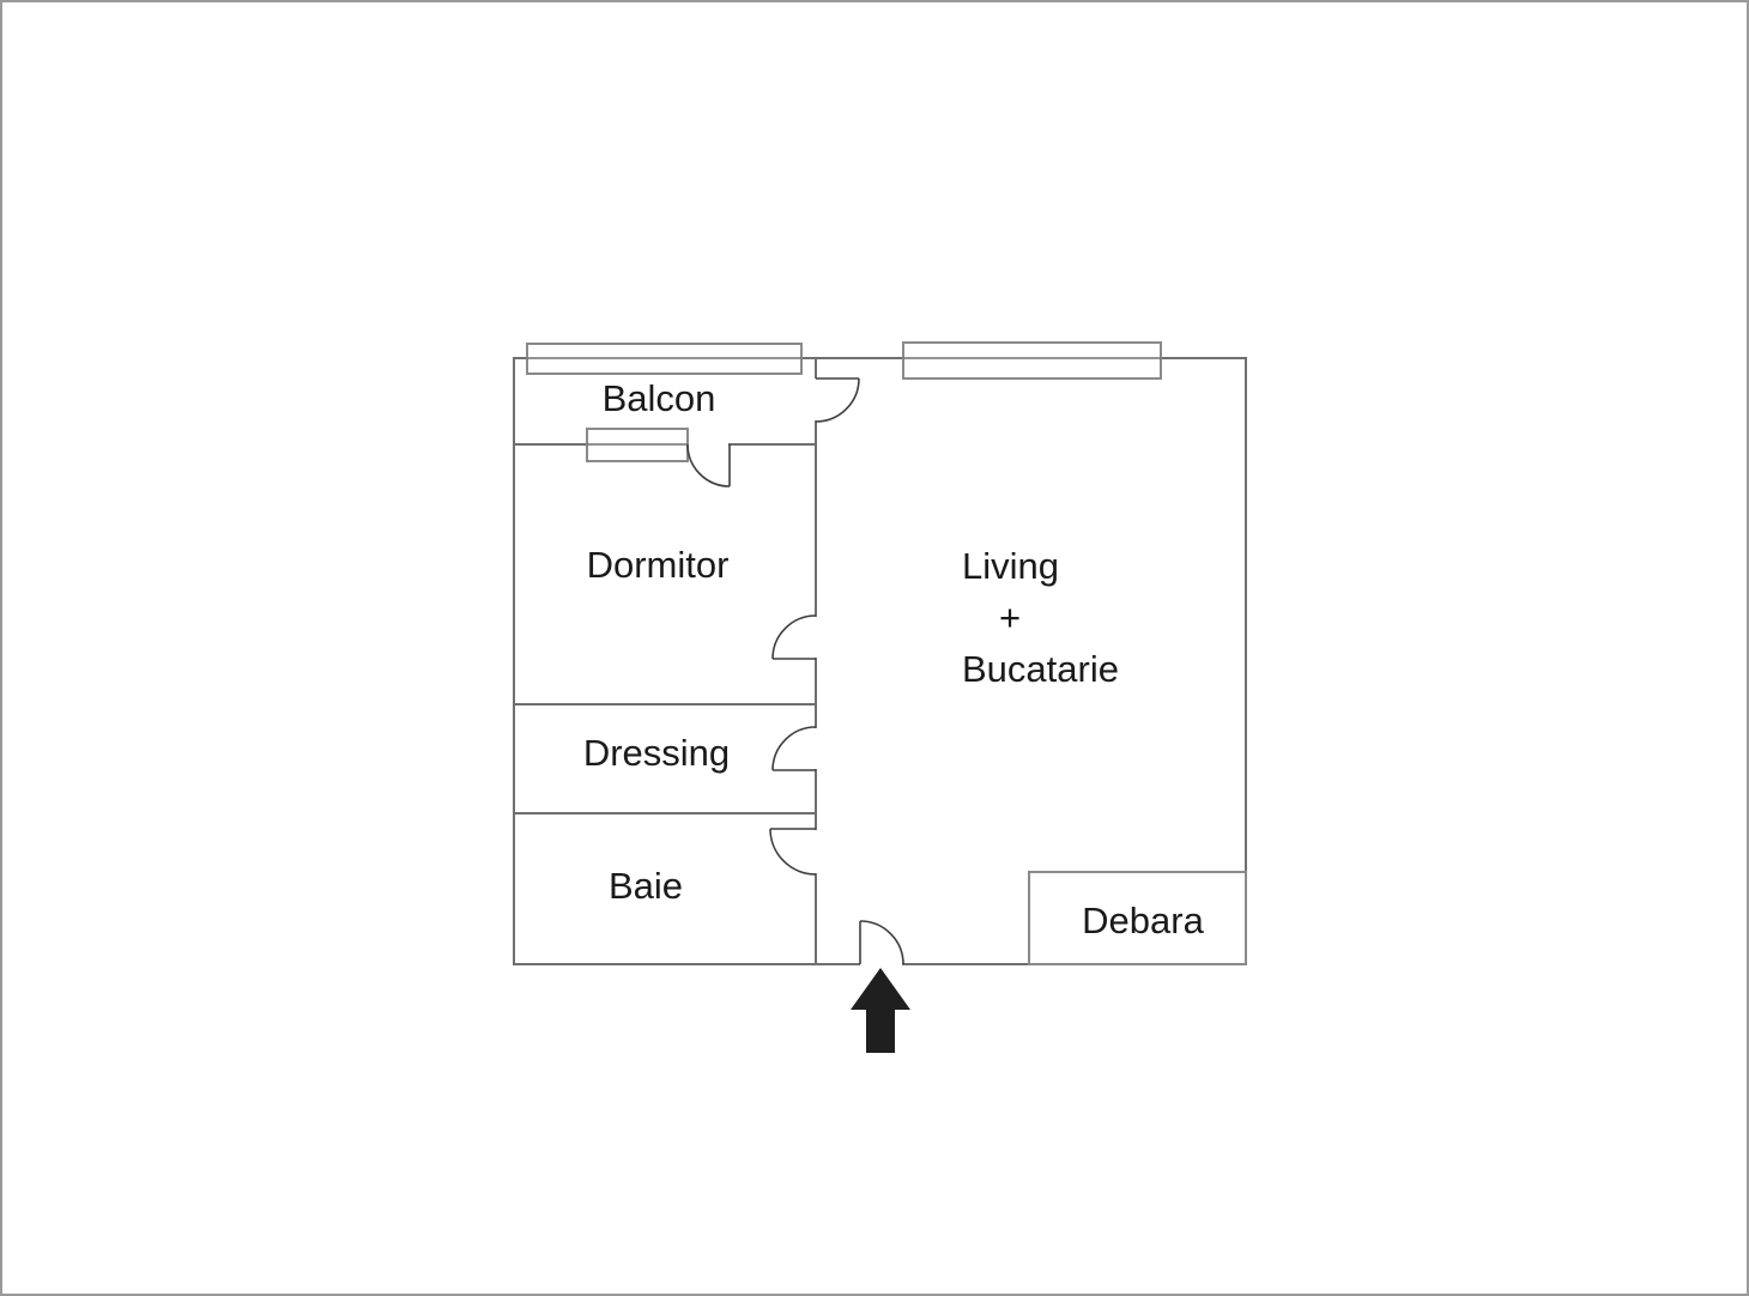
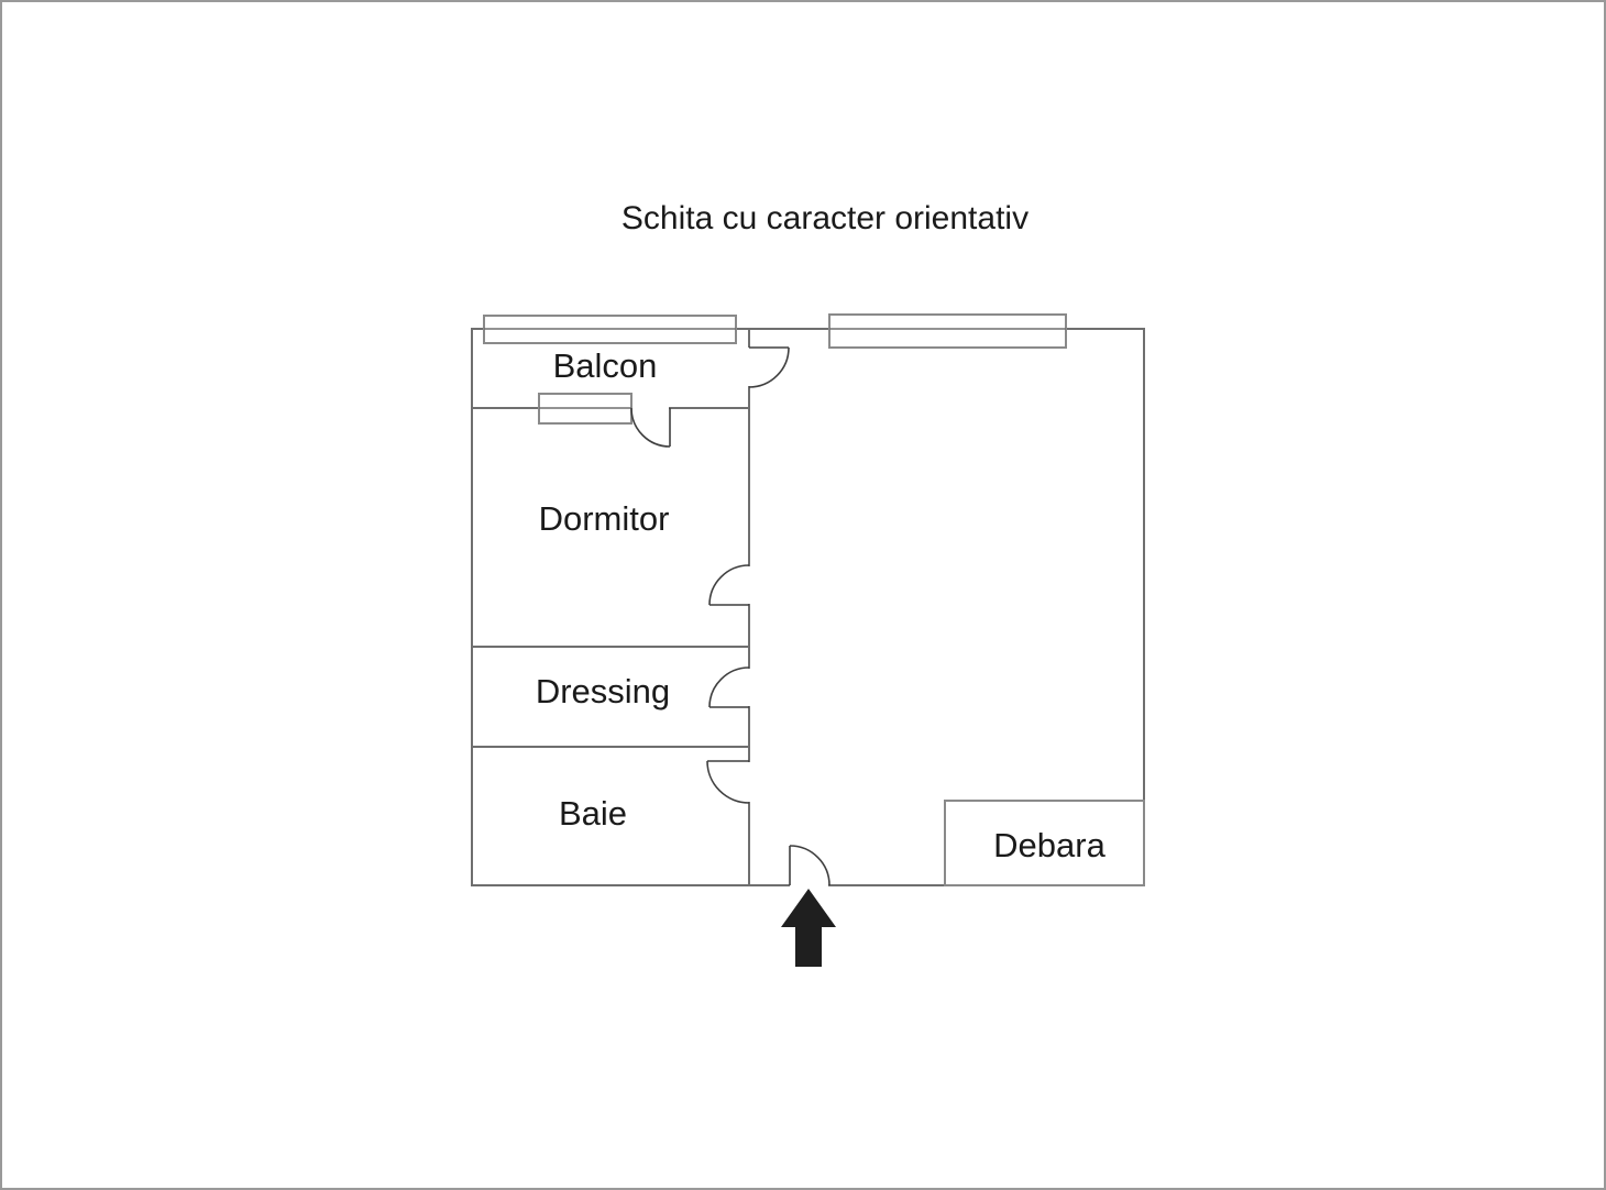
+ Schita cu caracter orientativ
  Balcon
  Dormitor
  Dressing
  Baie
  Debara
- Living
- +
- Bucatarie
